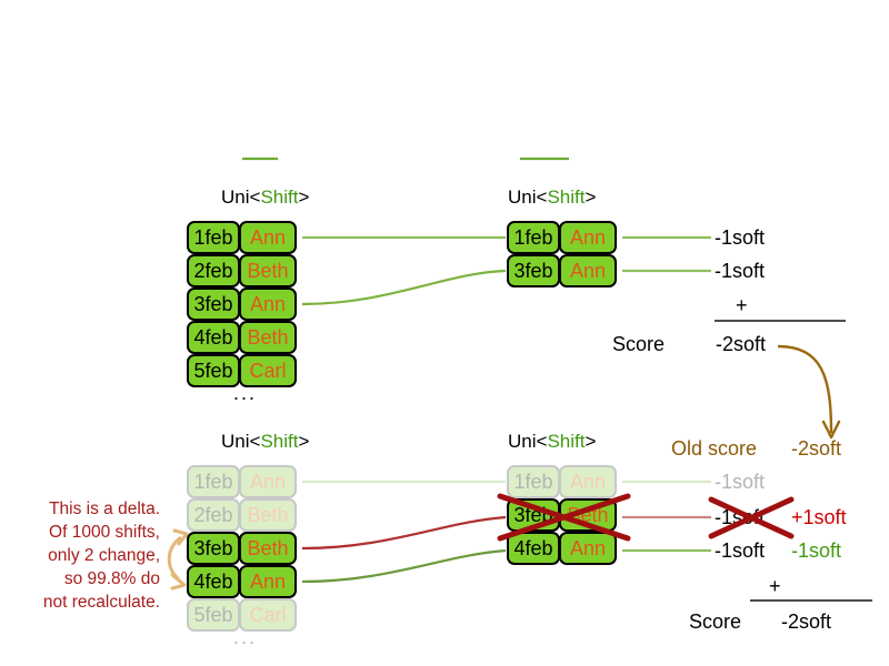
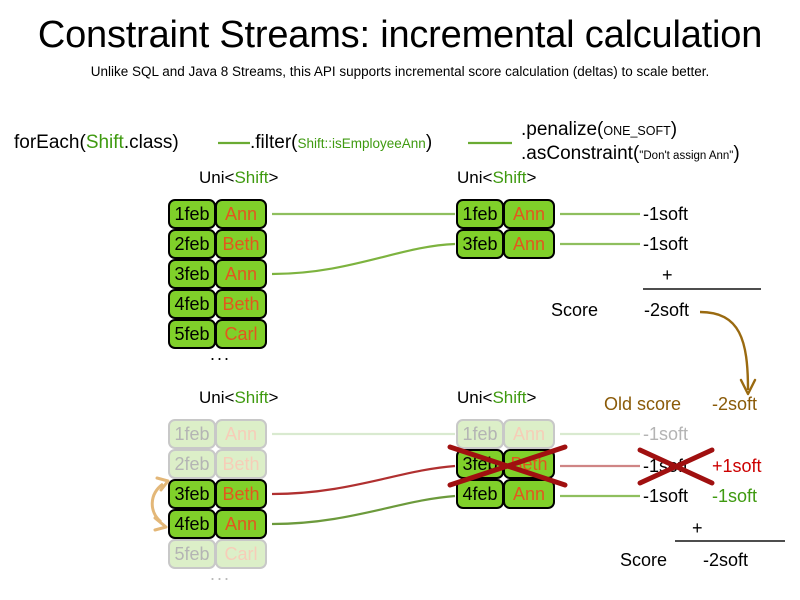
+ Constraint Streams: incremental calculation
+ Unlike SQL and Java 8 Streams, this API supports incremental score calculation (deltas) to scale better.
+ forEach(Shift.class)
+ .filter(Shift::isEmployeeAnn)
+ .penalize(ONE_SOFT)
+ .asConstraint("Don't assign Ann")
  Uni<Shift>
  Uni<Shift>
  Uni<Shift>
  Uni<Shift>
  1feb
  Ann
  2feb
  Beth
  3feb
  Ann
  4feb
  Beth
  5feb
  Carl
  ...
  1feb
  Ann
  3feb
  Ann
  -1soft
  -1soft
  +
  Score
  -2soft
  1feb
  Ann
  2feb
  Beth
  3feb
  Beth
  4feb
  Ann
  5feb
  Carl
  ...
  1feb
  Ann
  3feb
  eth
  4feb
  Ann
- This is a delta.
- Of 1000 shifts,
- only 2 change,
- so 99.8% do
- not recalculate.
  Old score
  -2soft
  -1soft
  -1soft
  +1soft
  -1soft
  +
  Score
  -2soft
